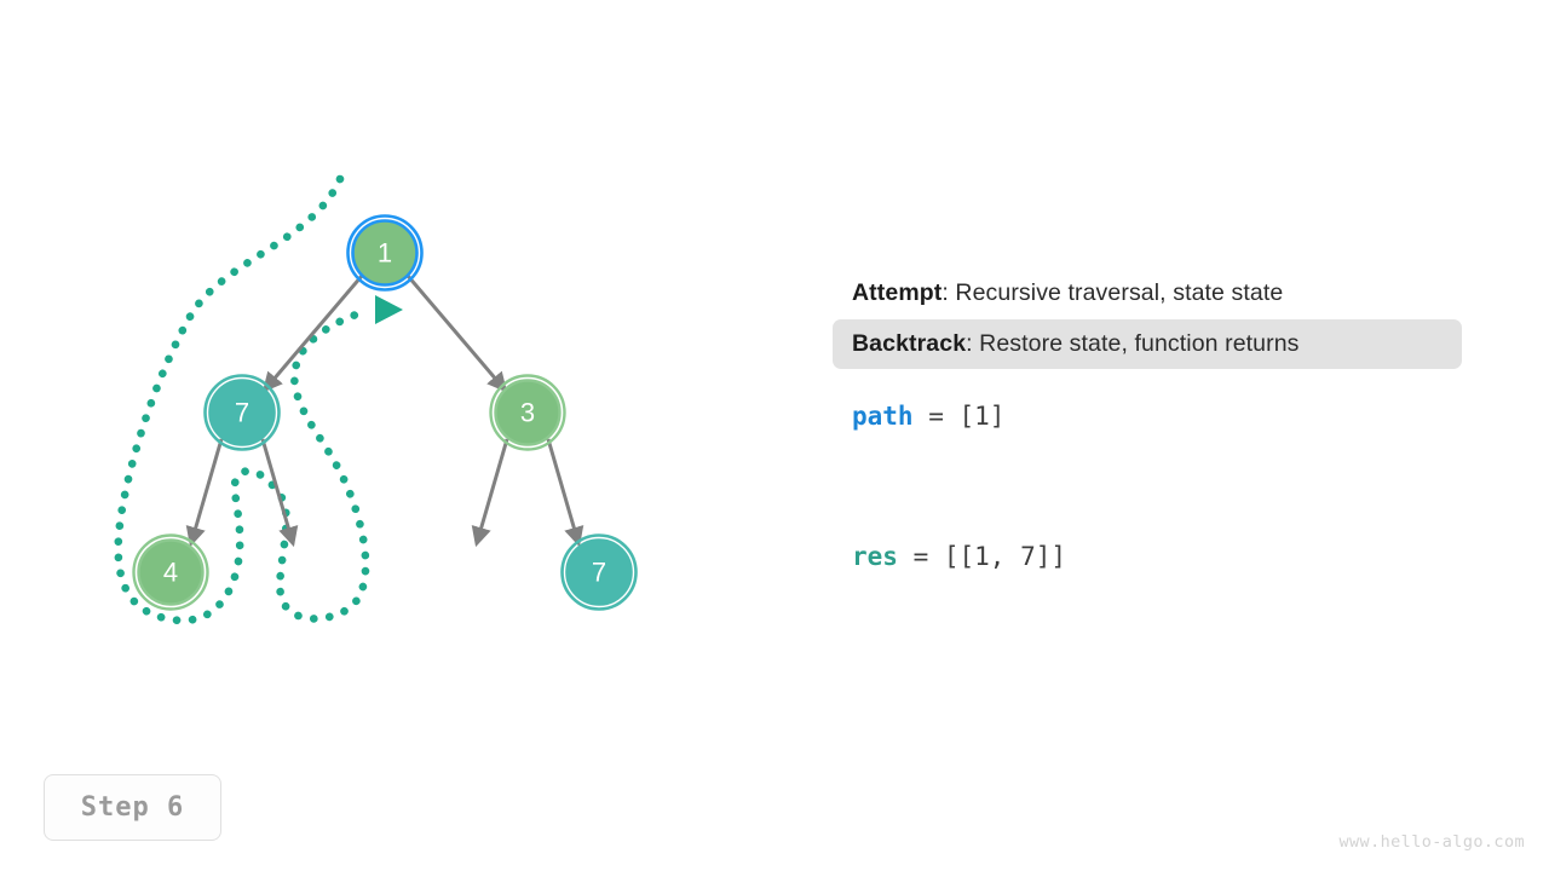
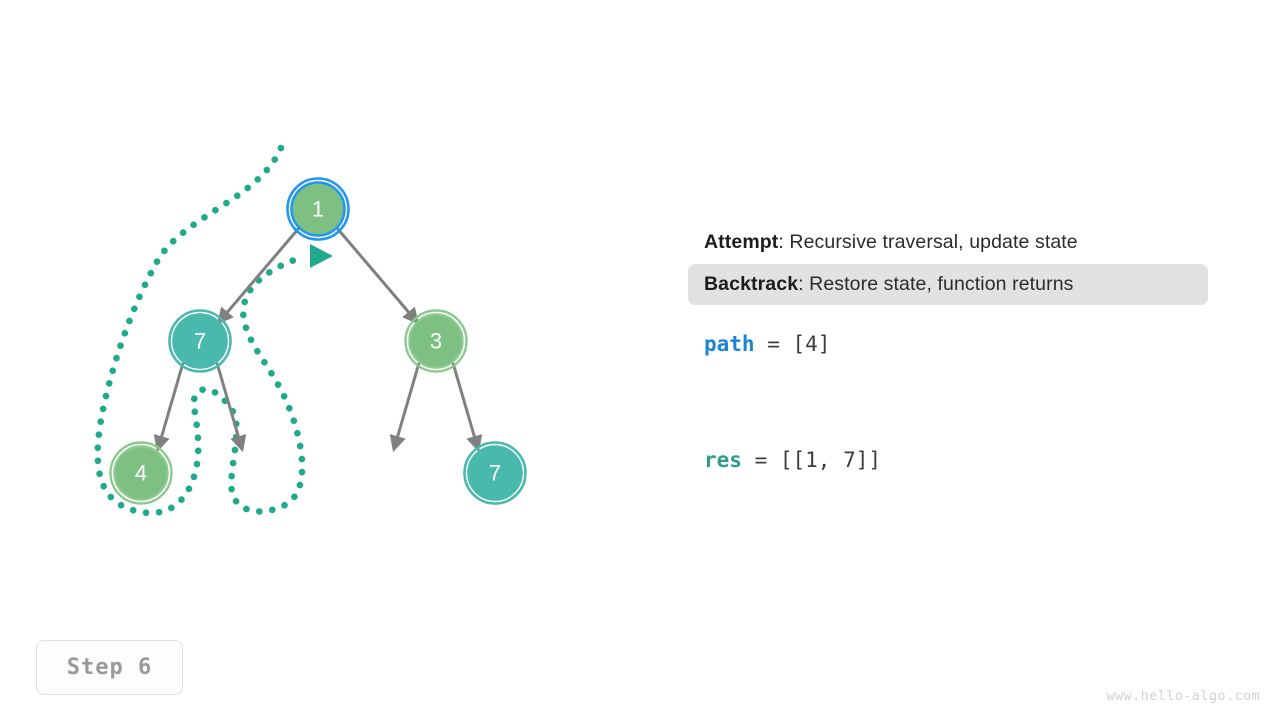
  1
  7
  3
  4
  7
- Attempt: Recursive traversal, state state
+ Attempt: Recursive traversal, update state
  Backtrack: Restore state, function returns
  path
- = [1]
+ = [4]
  res
  = [[1, 7]]
  Step 6
  www.hello-algo.com
